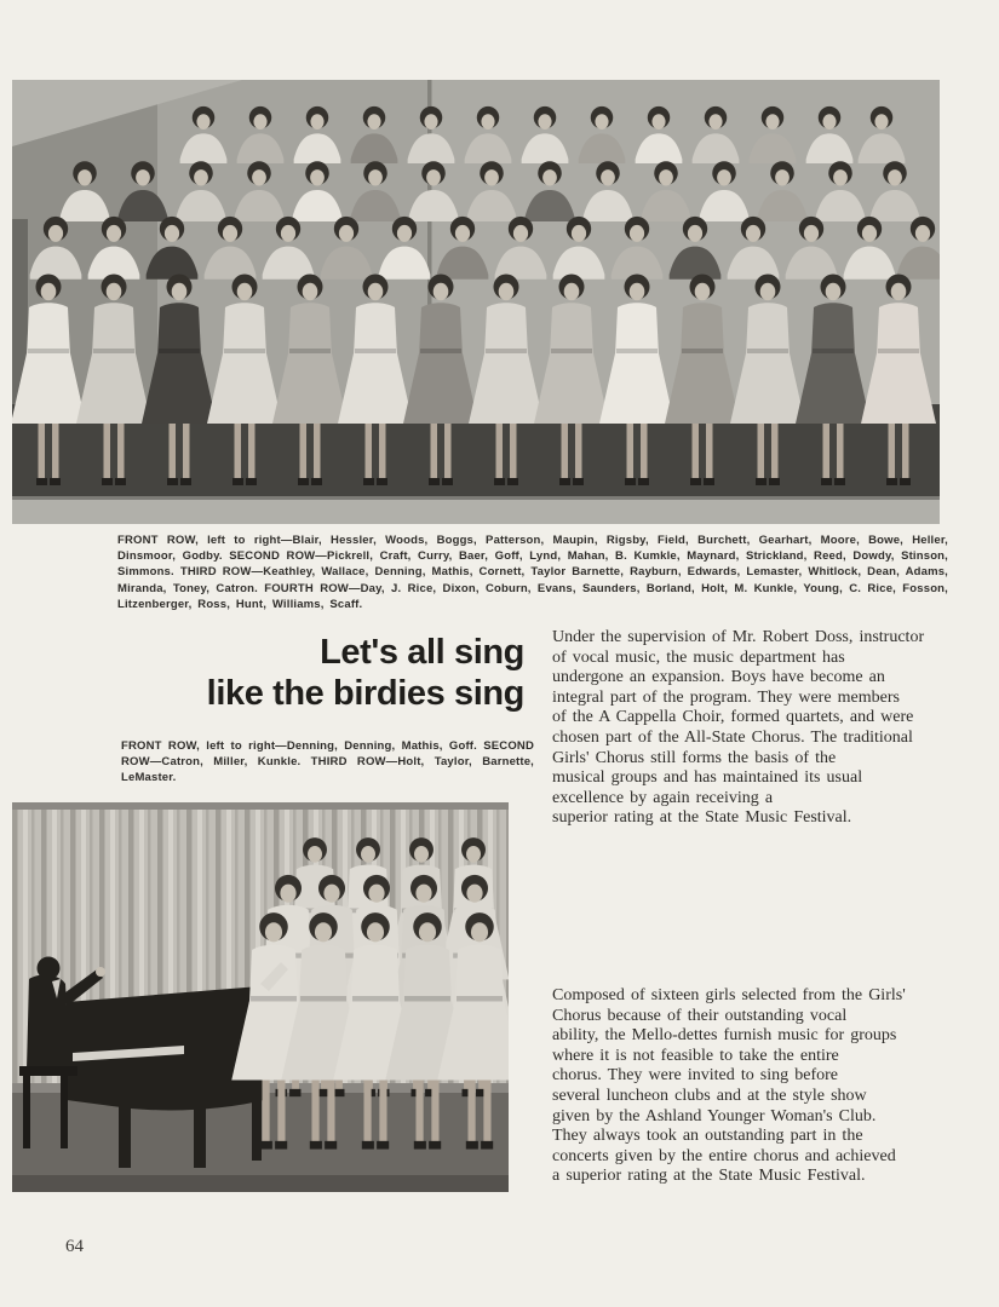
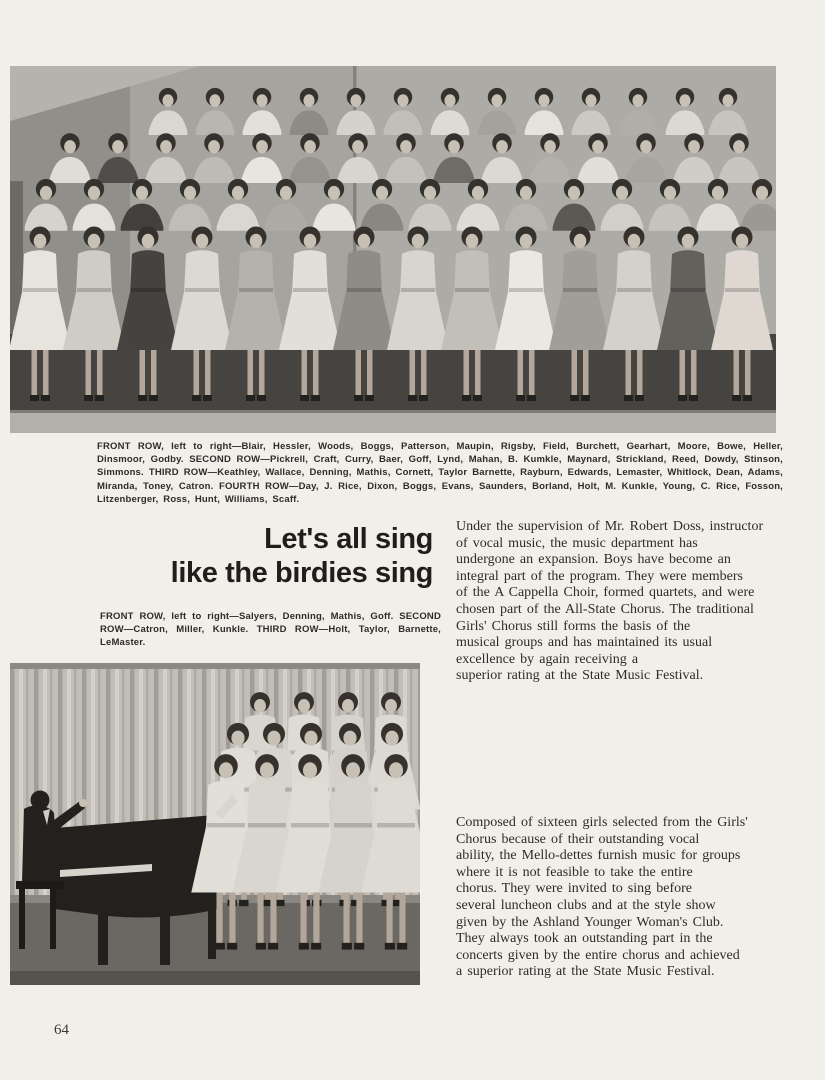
- FRONT ROW, left to right—Blair, Hessler, Woods, Boggs, Patterson, Maupin, Rigsby, Field, Burchett, Gearhart, Moore, Bowe, Heller, Dinsmoor, Godby. SECOND ROW—Pickrell, Craft, Curry, Baer, Goff, Lynd, Mahan, B. Kumkle, Maynard, Strickland, Reed, Dowdy, Stinson, Simmons. THIRD ROW—Keathley, Wallace, Denning, Mathis, Cornett, Taylor Barnette, Rayburn, Edwards, Lemaster, Whitlock, Dean, Adams, Miranda, Toney, Catron. FOURTH ROW—Day, J. Rice, Dixon, Coburn, Evans, Saunders, Borland, Holt, M. Kunkle, Young, C. Rice, Fosson, Litzenberger, Ross, Hunt, Williams, Scaff.
+ FRONT ROW, left to right—Blair, Hessler, Woods, Boggs, Patterson, Maupin, Rigsby, Field, Burchett, Gearhart, Moore, Bowe, Heller, Dinsmoor, Godby. SECOND ROW—Pickrell, Craft, Curry, Baer, Goff, Lynd, Mahan, B. Kumkle, Maynard, Strickland, Reed, Dowdy, Stinson, Simmons. THIRD ROW—Keathley, Wallace, Denning, Mathis, Cornett, Taylor Barnette, Rayburn, Edwards, Lemaster, Whitlock, Dean, Adams, Miranda, Toney, Catron. FOURTH ROW—Day, J. Rice, Dixon, Boggs, Evans, Saunders, Borland, Holt, M. Kunkle, Young, C. Rice, Fosson, Litzenberger, Ross, Hunt, Williams, Scaff.
  Let's all sing
  like the birdies sing
- FRONT ROW, left to right—Denning, Denning, Mathis, Goff. SECOND ROW—Catron, Miller, Kunkle. THIRD ROW—Holt, Taylor, Barnette, LeMaster.
+ FRONT ROW, left to right—Salyers, Denning, Mathis, Goff. SECOND ROW—Catron, Miller, Kunkle. THIRD ROW—Holt, Taylor, Barnette, LeMaster.
  Under the supervision of Mr. Robert Doss, instructor
  of vocal music, the music department has
  undergone an expansion. Boys have become an
  integral part of the program. They were members
  of the A Cappella Choir, formed quartets, and were
  chosen part of the All-State Chorus. The traditional
  Girls' Chorus still forms the basis of the
  musical groups and has maintained its usual
  excellence by again receiving a
  superior rating at the State Music Festival.
  Composed of sixteen girls selected from the Girls'
  Chorus because of their outstanding vocal
  ability, the Mello-dettes furnish music for groups
  where it is not feasible to take the entire
  chorus. They were invited to sing before
  several luncheon clubs and at the style show
  given by the Ashland Younger Woman's Club.
  They always took an outstanding part in the
  concerts given by the entire chorus and achieved
  a superior rating at the State Music Festival.
  64
